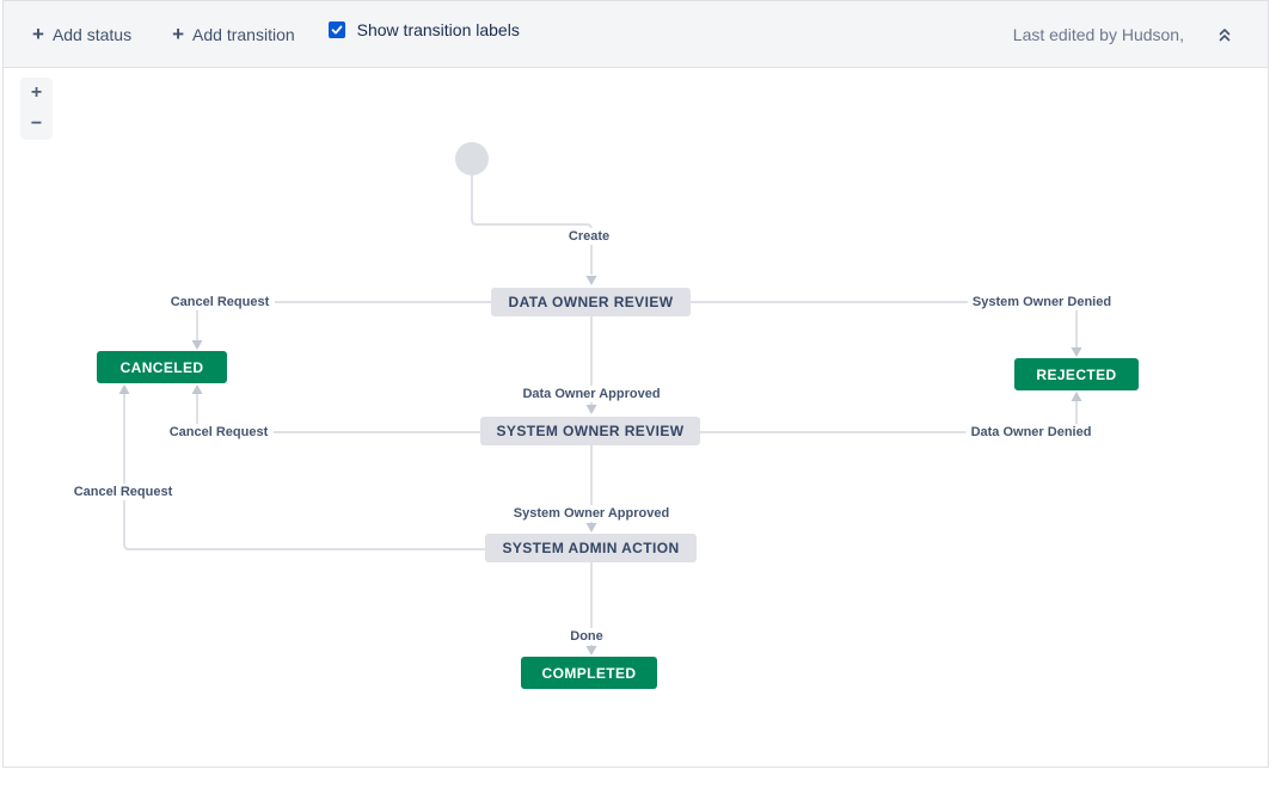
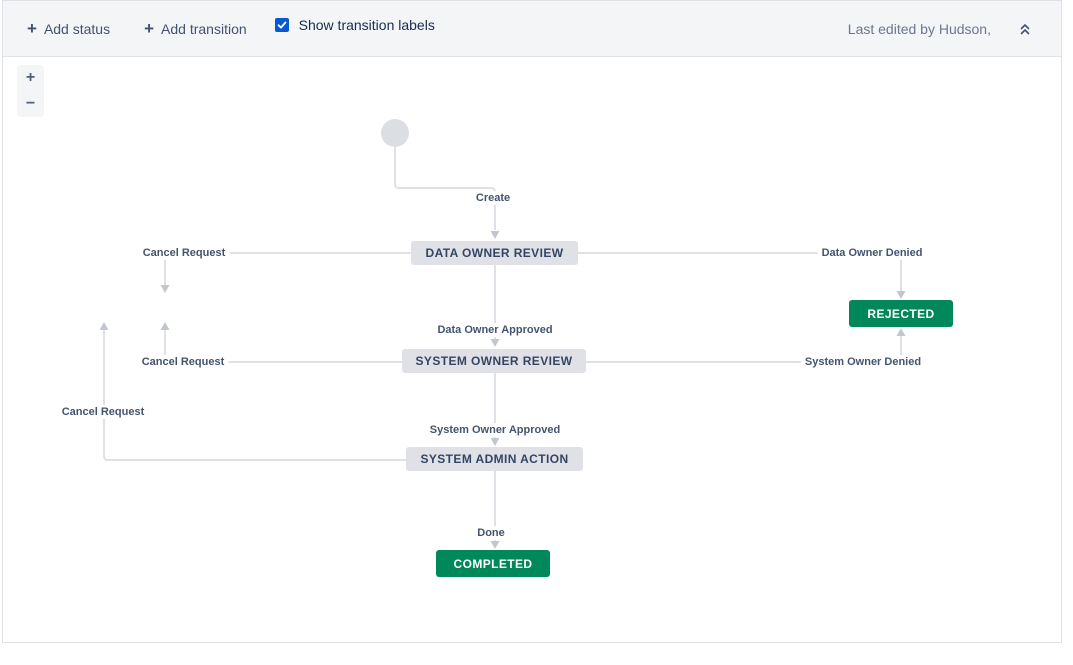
  +
  Add status
  +
  Add transition
  Show transition labels
  Last edited by Hudson,
  +
  −
  DATA OWNER REVIEW
  SYSTEM OWNER REVIEW
  SYSTEM ADMIN ACTION
- CANCELED
  REJECTED
  COMPLETED
  Create
  Cancel Request
- System Owner Denied
+ Data Owner Denied
  Data Owner Approved
  Cancel Request
- Data Owner Denied
+ System Owner Denied
  System Owner Approved
  Cancel Request
  Done
